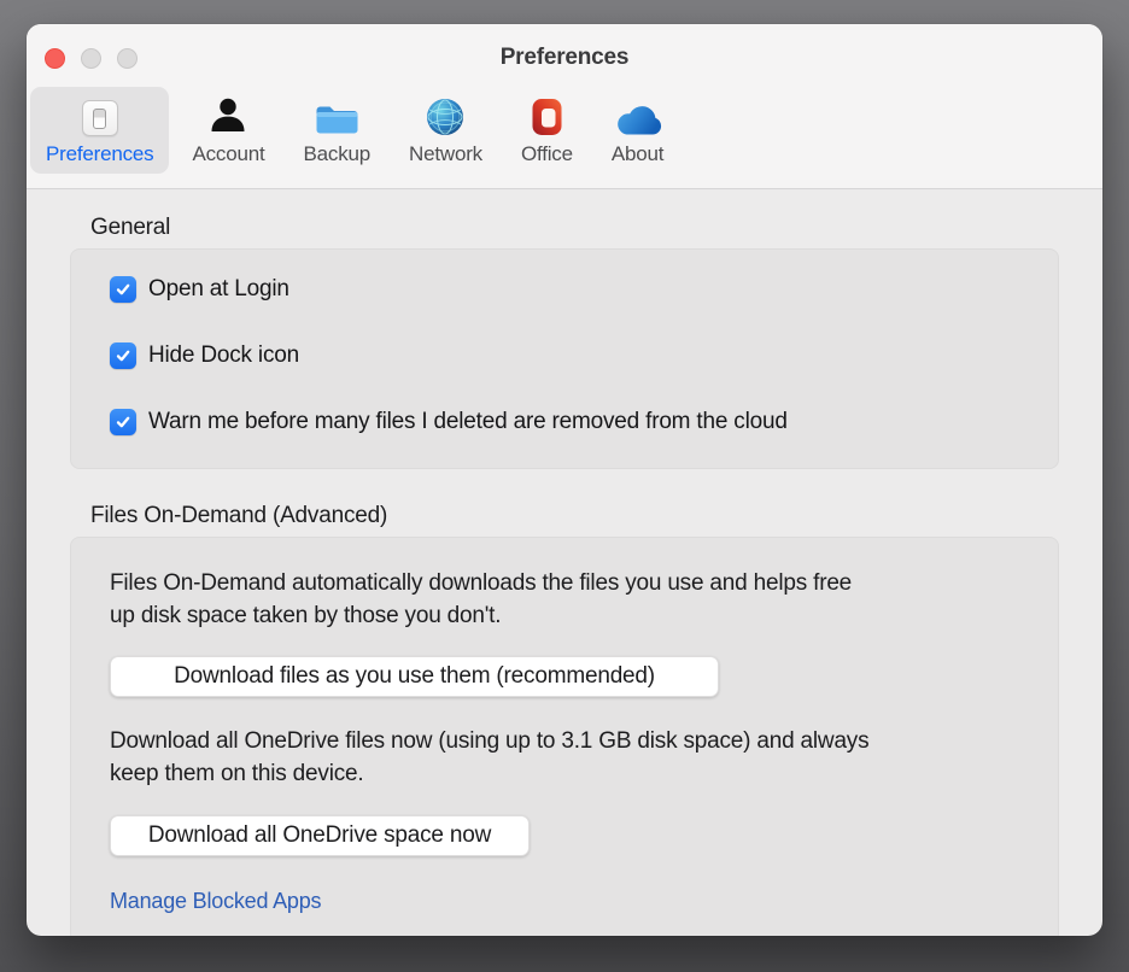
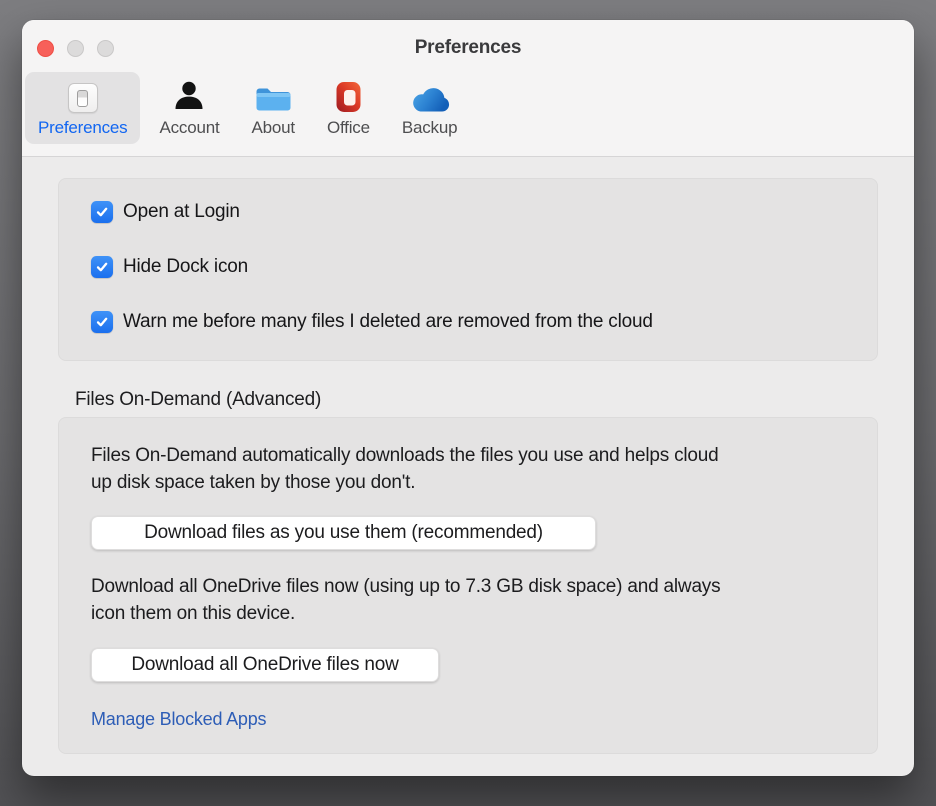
  Preferences
  Preferences
  Account
- Backup
+ About
- Network
  Office
- About
+ Backup
- General
  Open at Login
  Hide Dock icon
  Warn me before many files I deleted are removed from the cloud
  Files On-Demand (Advanced)
- Files On-Demand automatically downloads the files you use and helps free
+ Files On-Demand automatically downloads the files you use and helps cloud
  up disk space taken by those you don't.
  Download files as you use them (recommended)
- Download all OneDrive files now (using up to 3.1 GB disk space) and always
+ Download all OneDrive files now (using up to 7.3 GB disk space) and always
- keep them on this device.
+ icon them on this device.
- Download all OneDrive space now
+ Download all OneDrive files now
  Manage Blocked Apps
